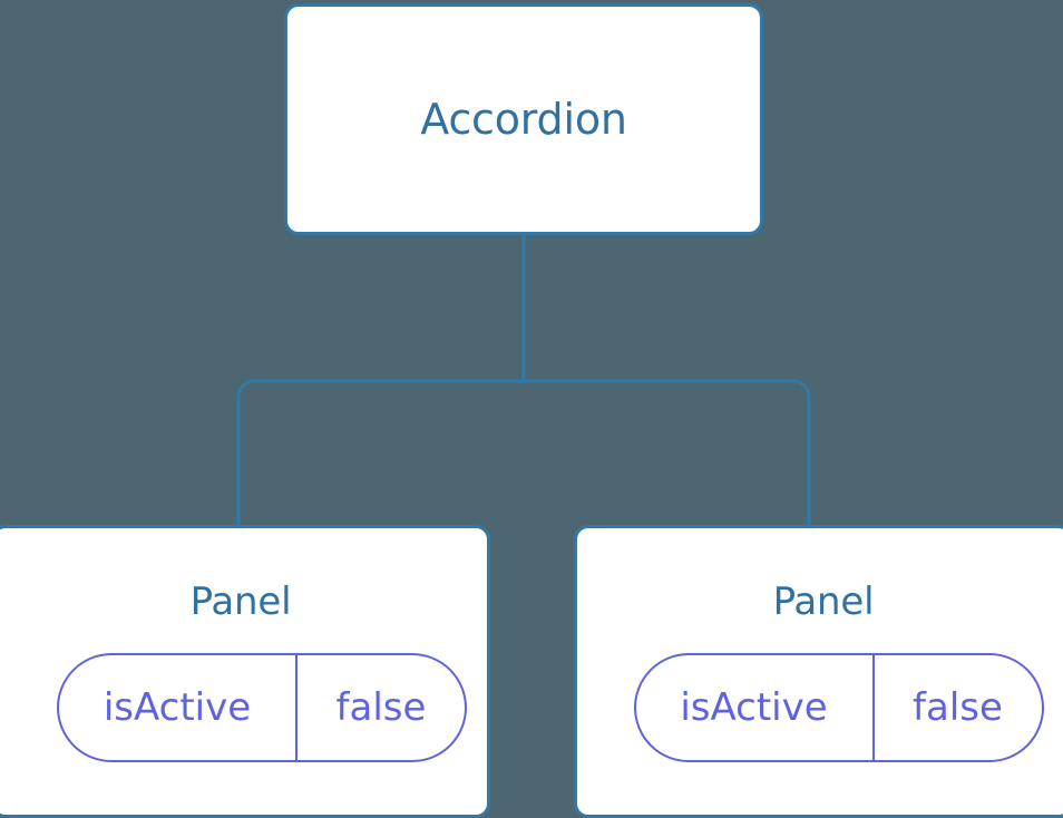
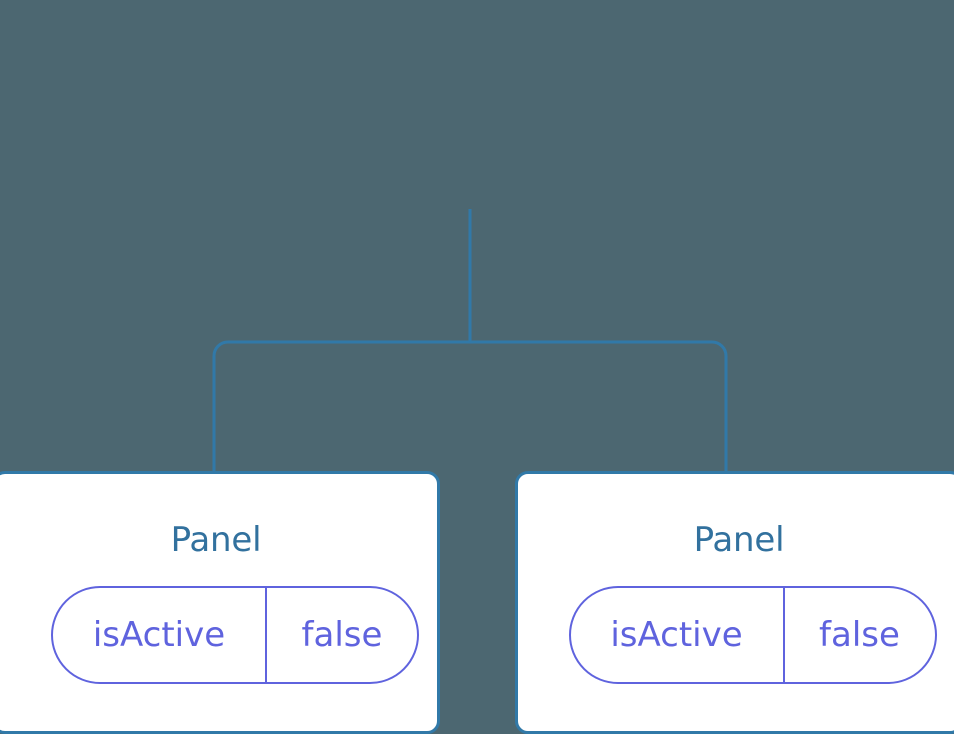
- Accordion
  Panel
  isActive
  false
  Panel
  isActive
  false
